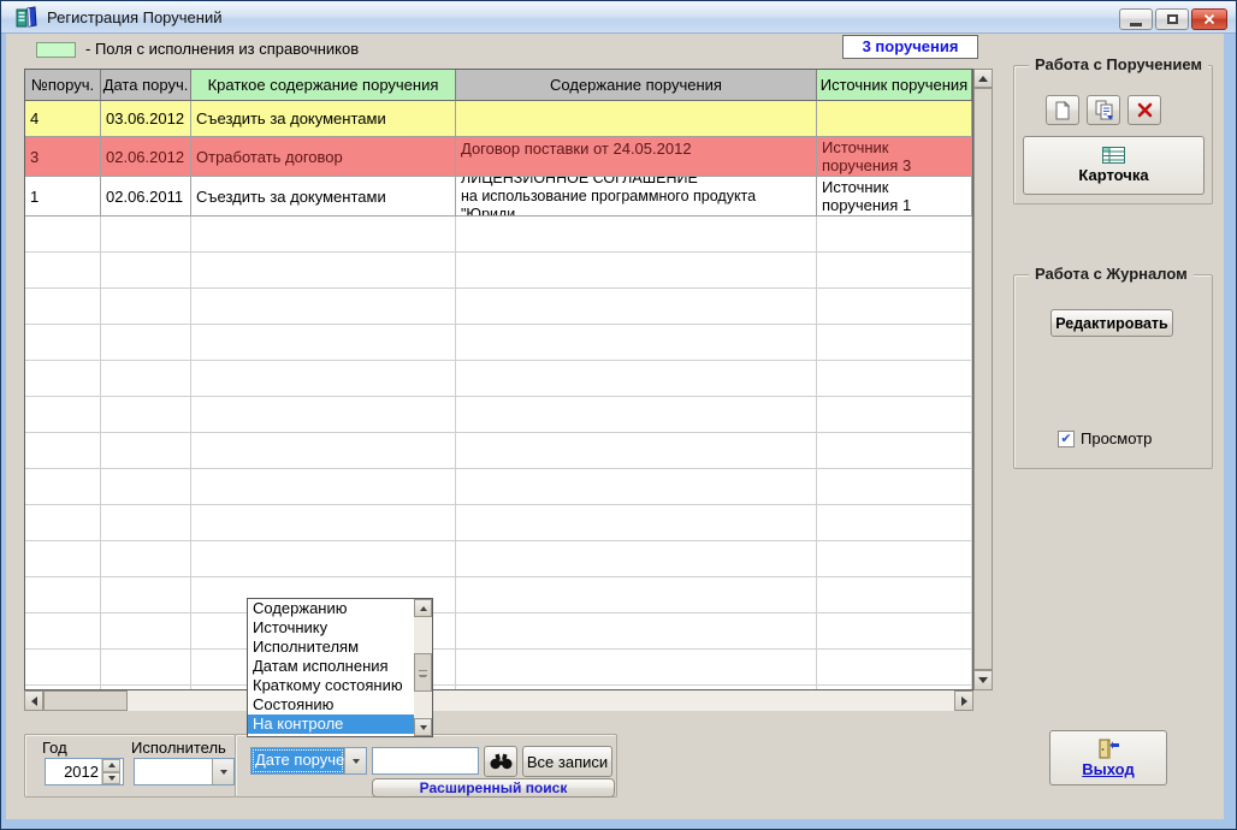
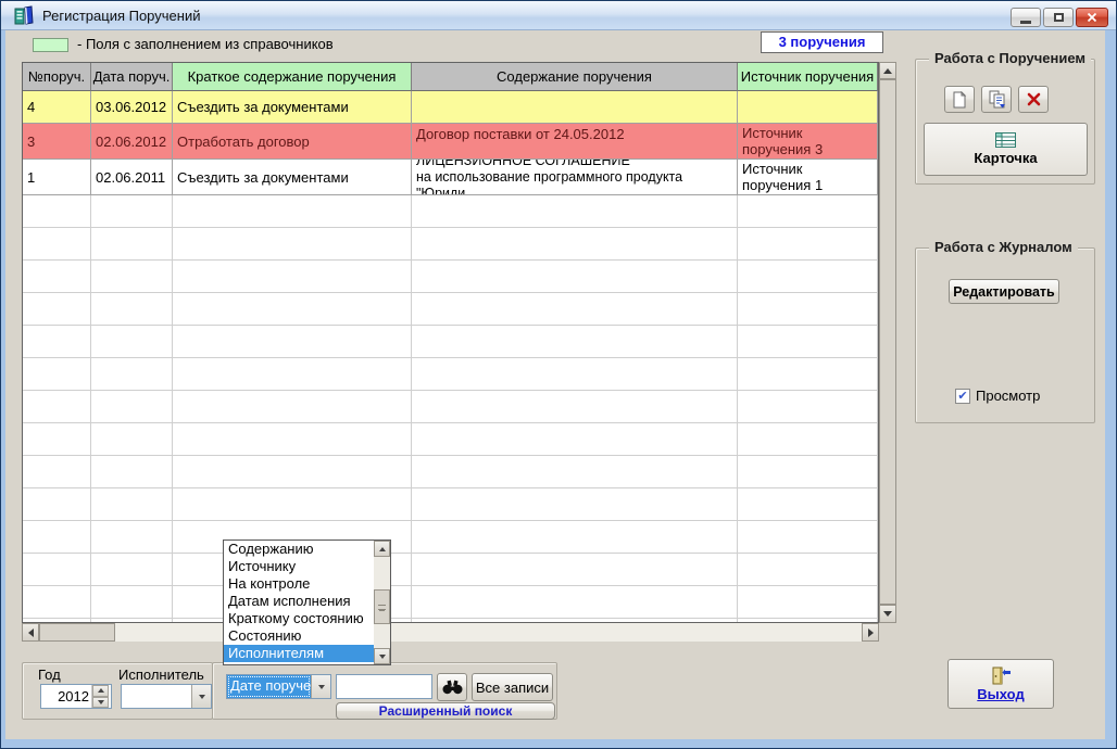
  Регистрация Поручений
- - Поля с исполнения из справочников
+ - Поля с заполнением из справочников
  3 поручения
  №поруч.
  Дата поруч.
  Краткое содержание поручения
  Содержание поручения
  Источник поручения
  4
  03.06.2012
  Съездить за документами
  3
  02.06.2012
  Отработать договор
  Договор поставки от 24.05.2012
  Источник поручения 3
  1
  02.06.2011
  Съездить за документами
  ЛИЦЕНЗИОННОЕ СОГЛАШЕНИЕ
  на использование программного продукта "Юриди
  Источник поручения 1
  Работа с Поручением
  Карточка
  Работа с Журналом
  Редактировать
  ✔
  Просмотр
  Выход
  Год
  2012
  Исполнитель
  Дате поруче
  Все записи
  Расширенный поиск
  Содержанию
  Источнику
- Исполнителям
+ На контроле
  Датам исполнения
  Краткому состоянию
  Состоянию
- На контроле
+ Исполнителям
